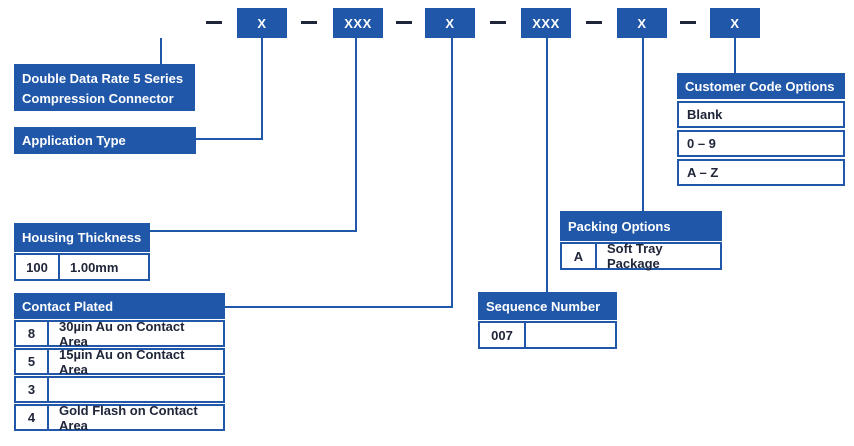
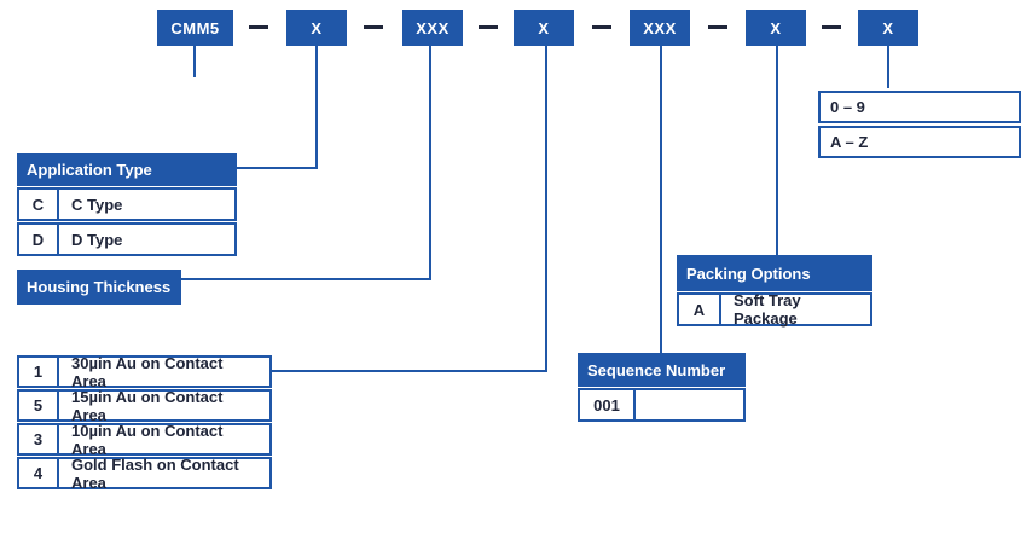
+ CMM5
  X
  XXX
  X
  XXX
  X
  X
- Double Data Rate 5 Series
- Compression Connector
  Application Type
+ C
+ C Type
+ D
+ D Type
  Housing Thickness
- 100
- 1.00mm
- Contact Plated
- 8
+ 1
  30µin Au on Contact Area
  5
  15µin Au on Contact Area
  3
+ 10µin Au on Contact Area
  4
  Gold Flash on Contact Area
  Sequence Number
- 007
+ 001
  Packing Options
  A
  Soft Tray Package
- Customer Code Options
- Blank
  0 – 9
  A – Z
